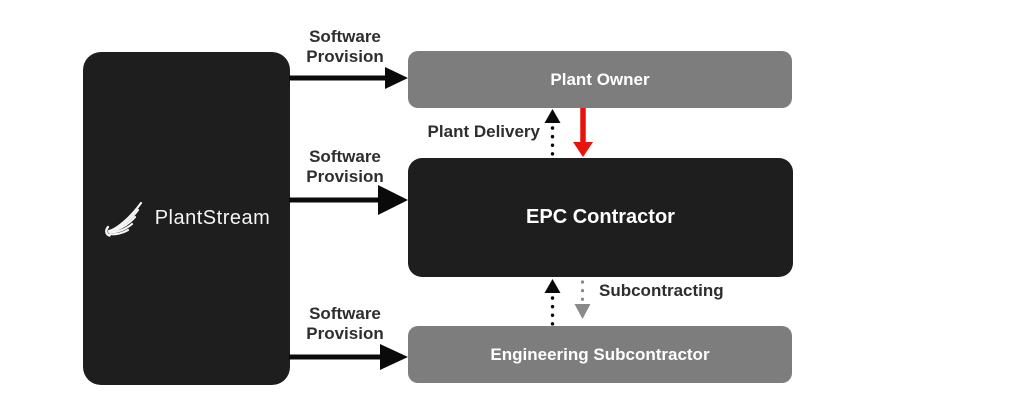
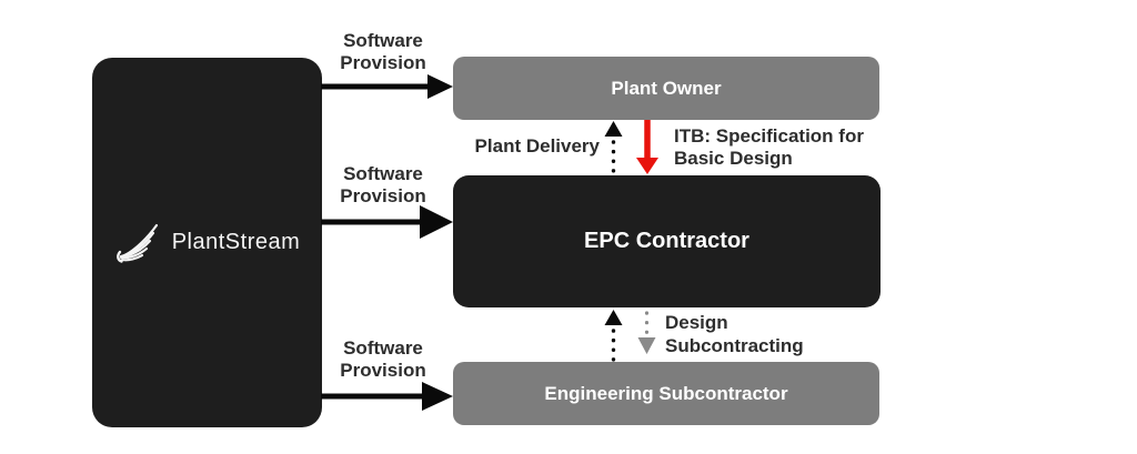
  PlantStream
  Plant Owner
  EPC Contractor
  Engineering Subcontractor
  Software
  Provision
  Software
  Provision
  Software
  Provision
  Plant Delivery
+ ITB: Specification for
+ Basic Design
+ Design
  Subcontracting
